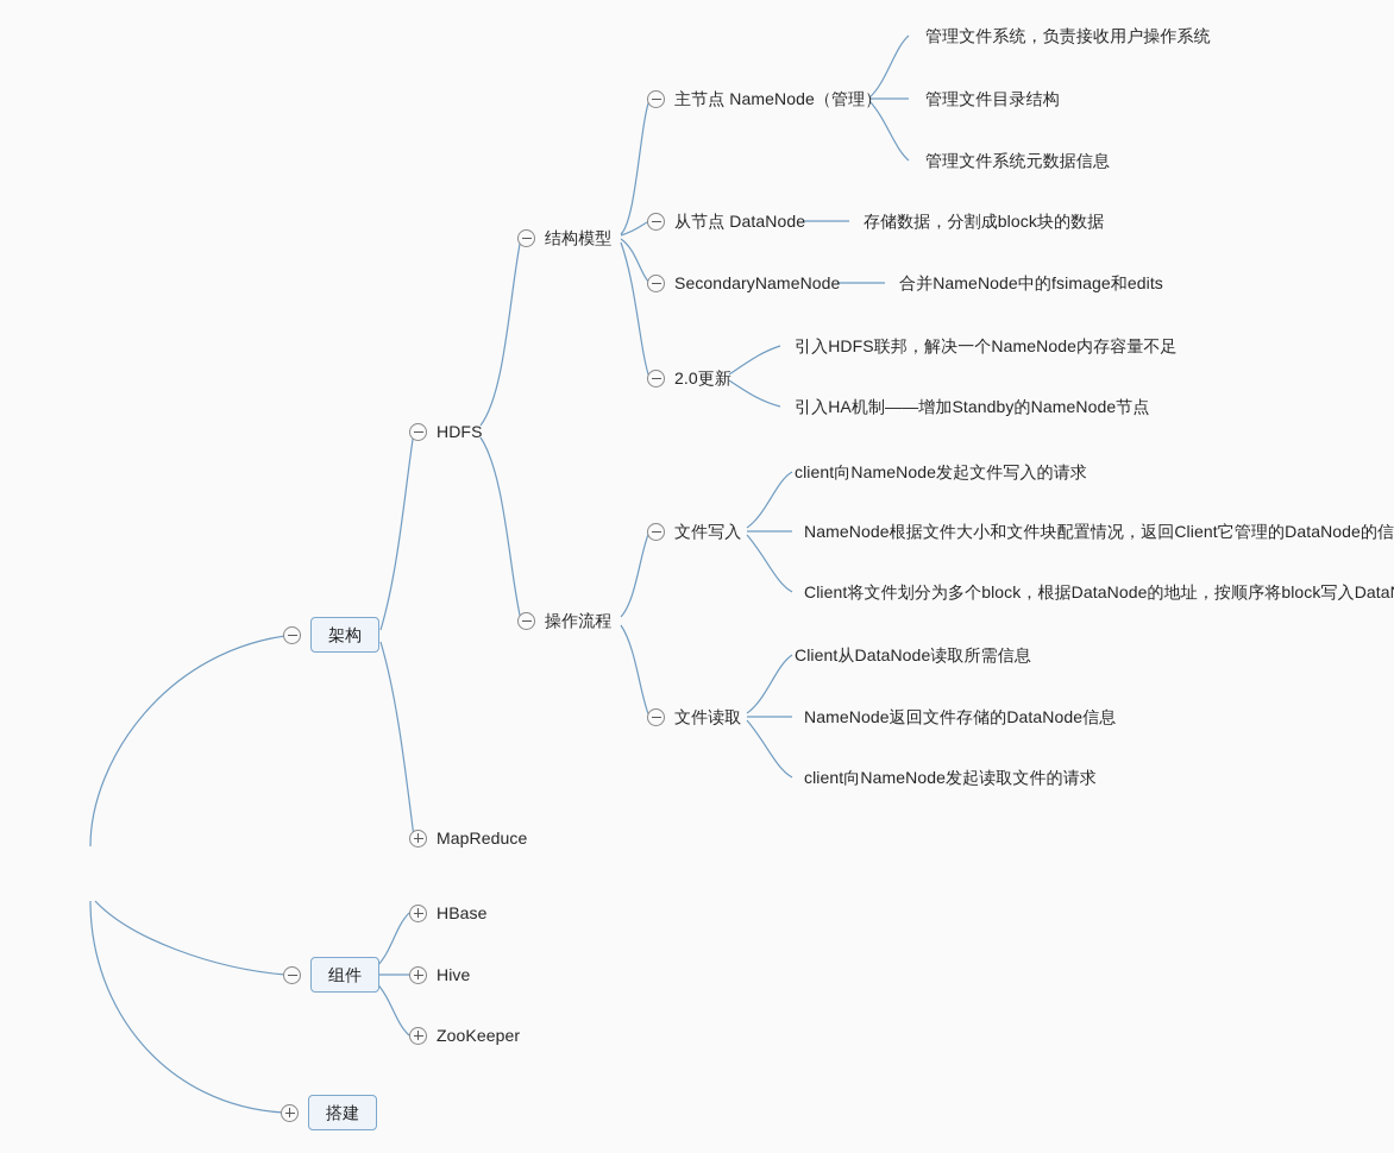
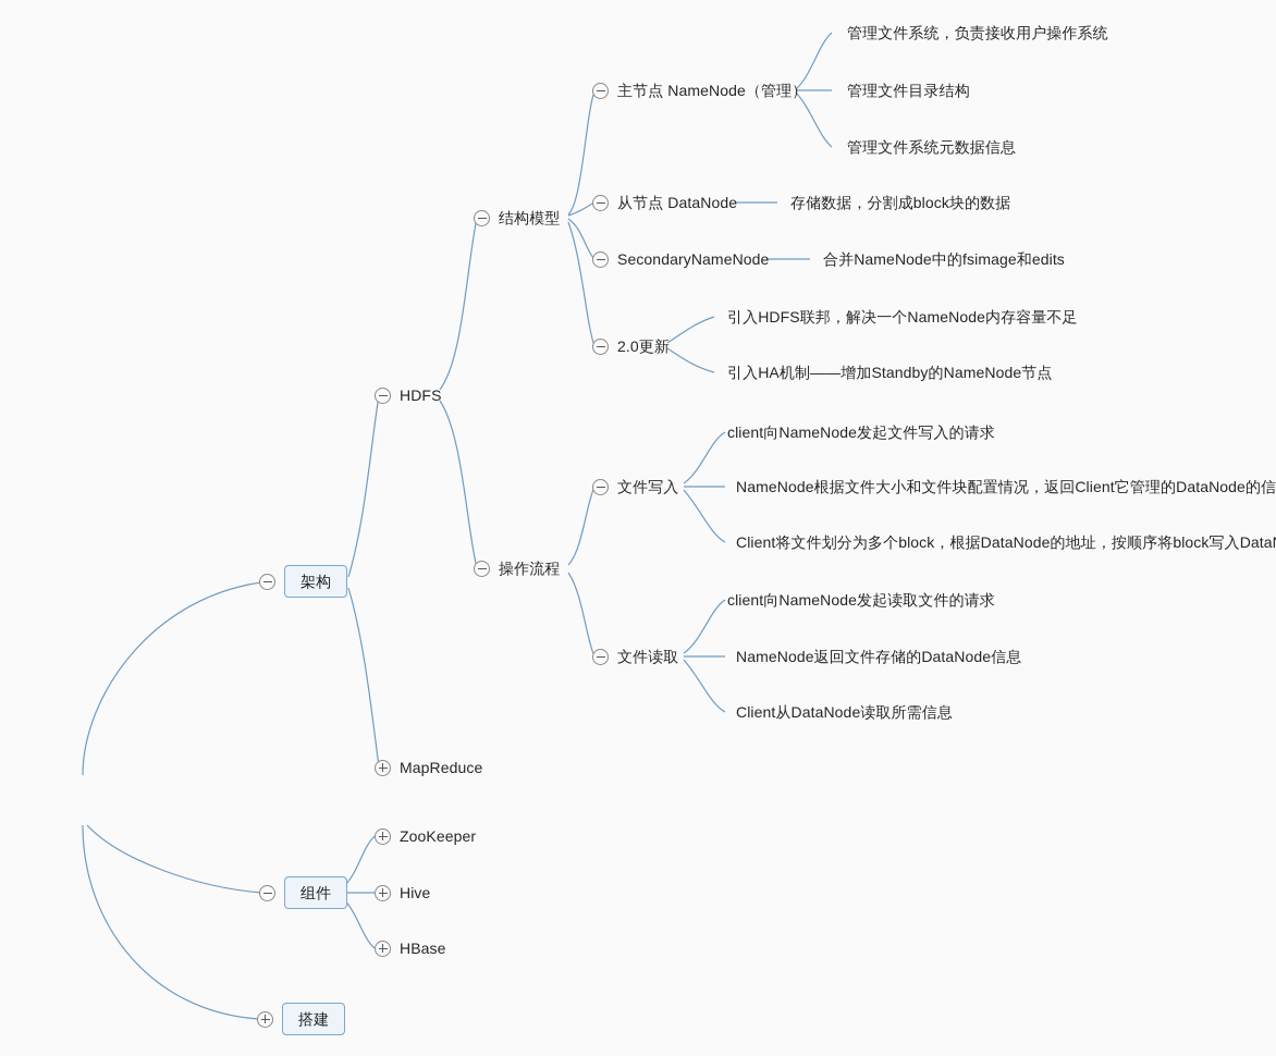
  架构
  组件
  搭建
  HDFS
  MapReduce
  结构模型
  操作流程
  主节点 NameNode（管理）
  从节点 DataNode
  SecondaryNameNode
  2.0更新
  管理文件系统，负责接收用户操作系统
  管理文件目录结构
  管理文件系统元数据信息
  存储数据，分割成block块的数据
  合并NameNode中的fsimage和edits
  引入HDFS联邦，解决一个NameNode内存容量不足
  引入HA机制——增加Standby的NameNode节点
  文件写入
  文件读取
  client向NameNode发起文件写入的请求
  NameNode根据文件大小和文件块配置情况，返回Client它管理的DataNode的信
  Client将文件划分为多个block，根据DataNode的地址，按顺序将block写入Data
- Client从DataNode读取所需信息
+ client向NameNode发起读取文件的请求
  NameNode返回文件存储的DataNode信息
- client向NameNode发起读取文件的请求
+ Client从DataNode读取所需信息
- HBase
+ ZooKeeper
  Hive
- ZooKeeper
+ HBase
